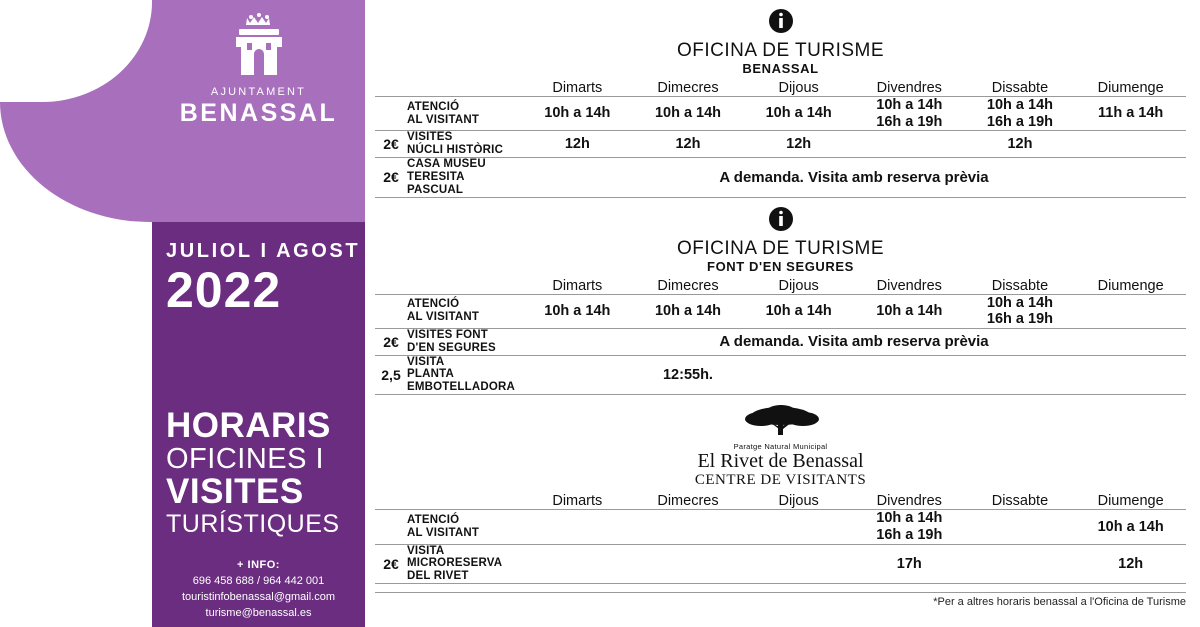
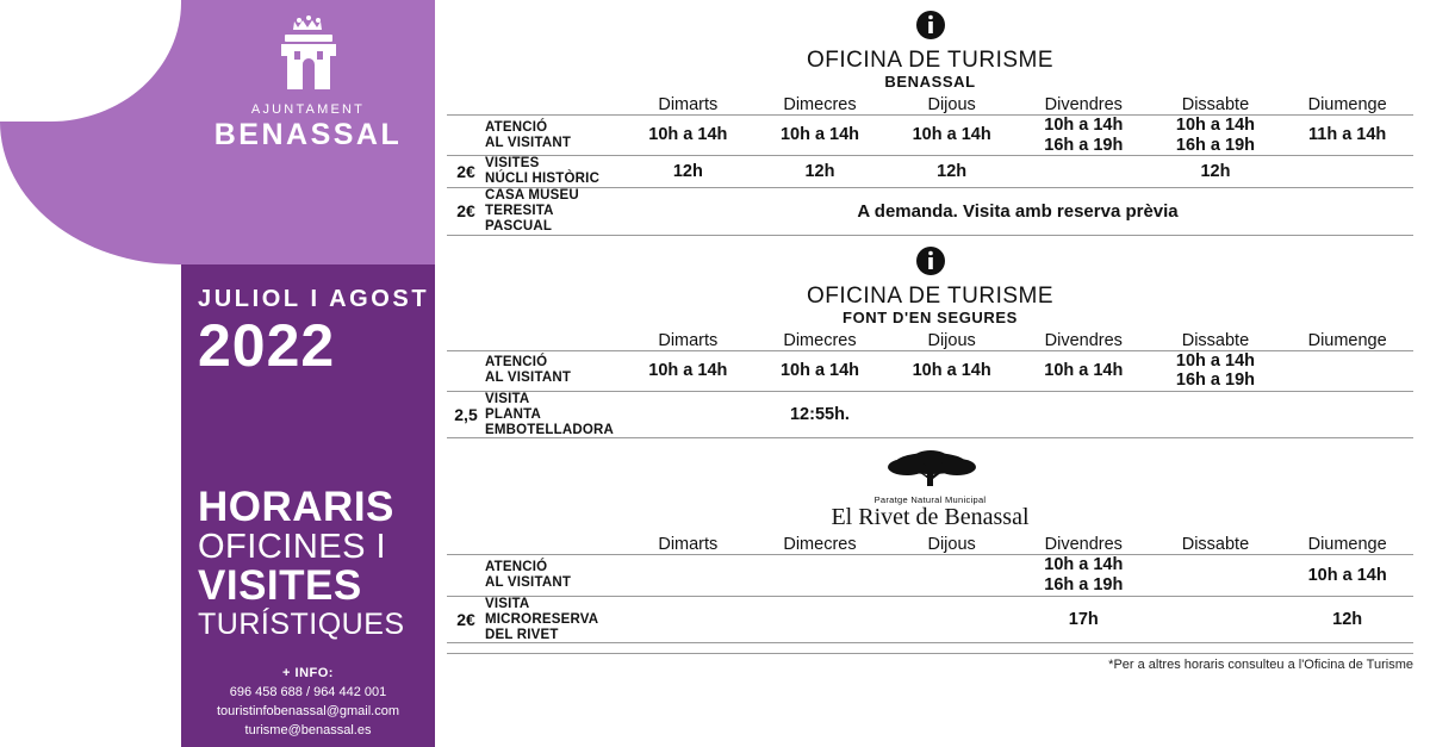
  AJUNTAMENT
  BENASSAL
  JULIOL I AGOST
  2022
  HORARIS
  OFICINES I
  VISITES
  TURÍSTIQUES
  + INFO:
  696 458 688 / 964 442 001
  touristinfobenassal@gmail.com
  turisme@benassal.es
  OFICINA DE TURISME
  BENASSAL
  		Dimarts	Dimecres	Dijous	Divendres	Dissabte	Diumenge
  	ATENCIÓAL VISITANT	10h a 14h	10h a 14h	10h a 14h	10h a 14h16h a 19h	10h a 14h16h a 19h	11h a 14h
  2€	VISITESNÚCLI HISTÒRIC	12h	12h	12h		12h
  2€	CASA MUSEUTERESITAPASCUAL	A demanda. Visita amb reserva prèvia
  OFICINA DE TURISME
  FONT D'EN SEGURES
  		Dimarts	Dimecres	Dijous	Divendres	Dissabte	Diumenge
  	ATENCIÓAL VISITANT	10h a 14h	10h a 14h	10h a 14h	10h a 14h	10h a 14h16h a 19h
- 2€	VISITES FONTD'EN SEGURES	A demanda. Visita amb reserva prèvia
  2,5	VISITAPLANTAEMBOTELLADORA		12:55h.
  Paratge Natural Municipal
  El Rivet de Benassal
- CENTRE DE VISITANTS
  		Dimarts	Dimecres	Dijous	Divendres	Dissabte	Diumenge
  	ATENCIÓAL VISITANT				10h a 14h16h a 19h		10h a 14h
  2€	VISITA MICRORESERVADEL RIVET				17h		12h
- *Per a altres horaris benassal a l'Oficina de Turisme
+ *Per a altres horaris consulteu a l'Oficina de Turisme
